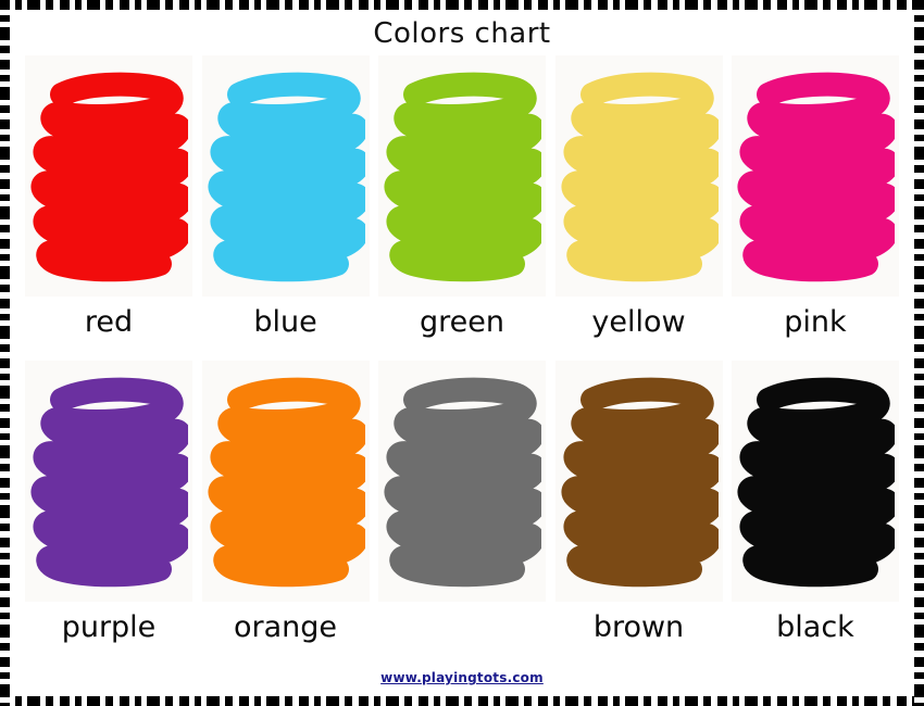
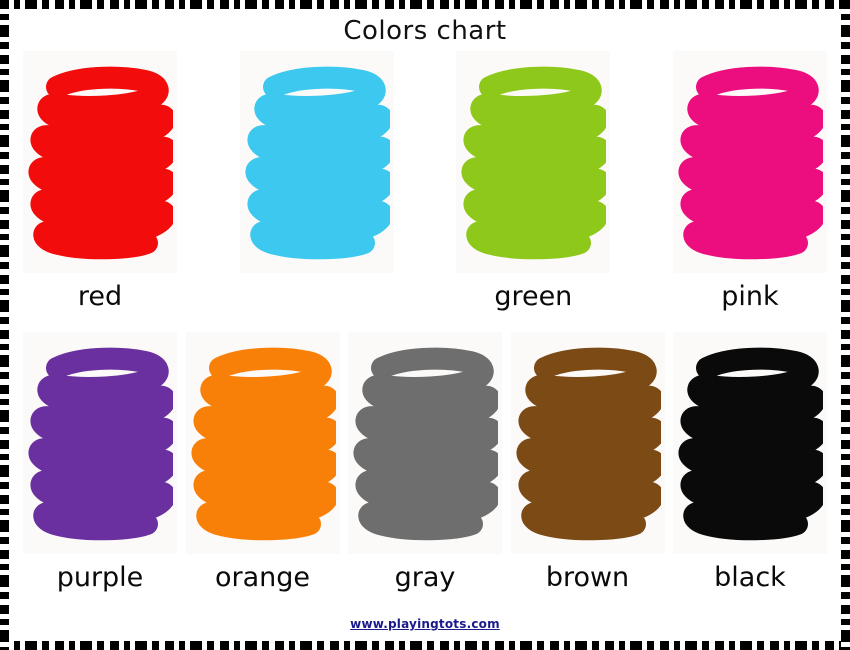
  Colors chart
  red
- blue
  green
- yellow
  pink
  purple
  orange
+ gray
  brown
  black
  www.playingtots.com
